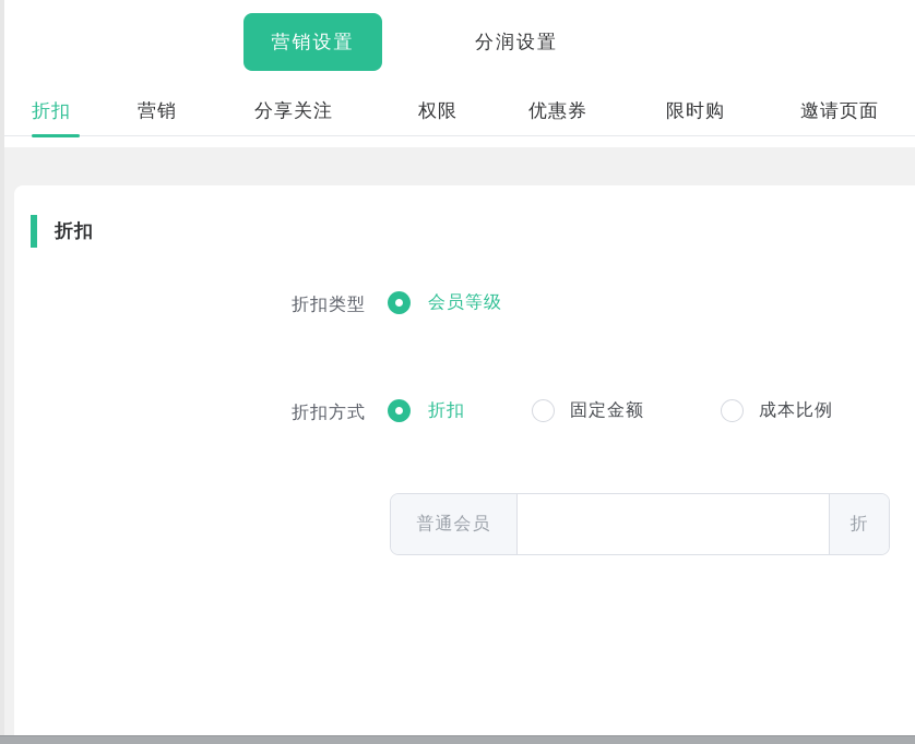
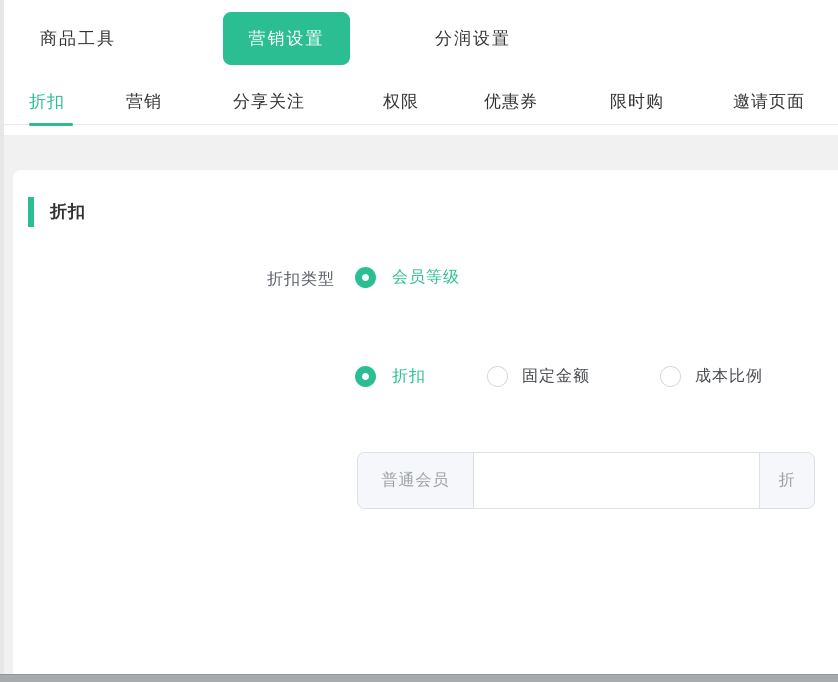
+ 商品工具
  营销设置
  分润设置
  折扣
  营销
  分享关注
  权限
  优惠券
  限时购
  邀请页面
  折扣
  折扣类型
  会员等级
- 折扣方式
  折扣
  固定金额
  成本比例
  普通会员
  折
